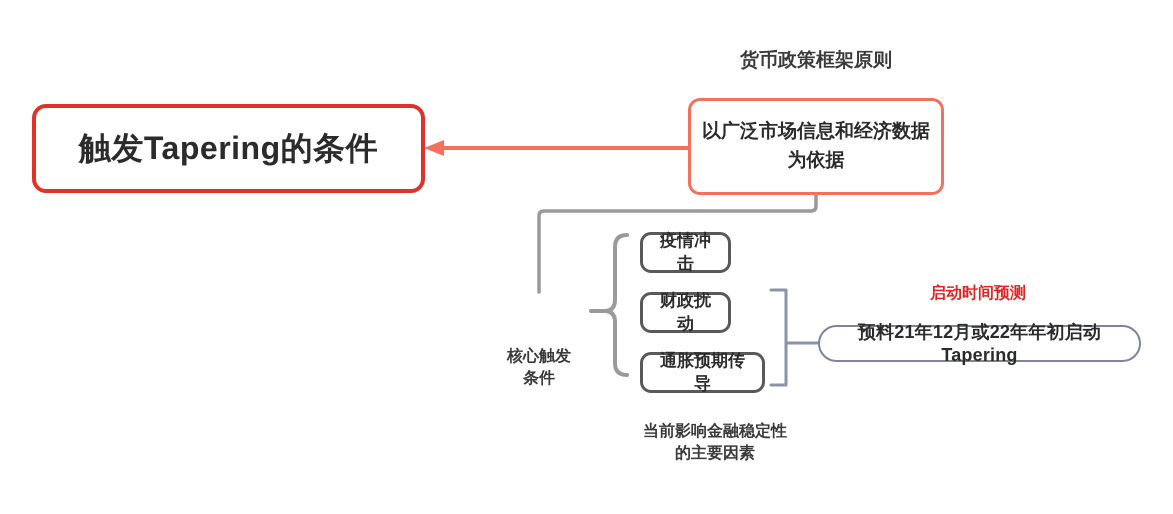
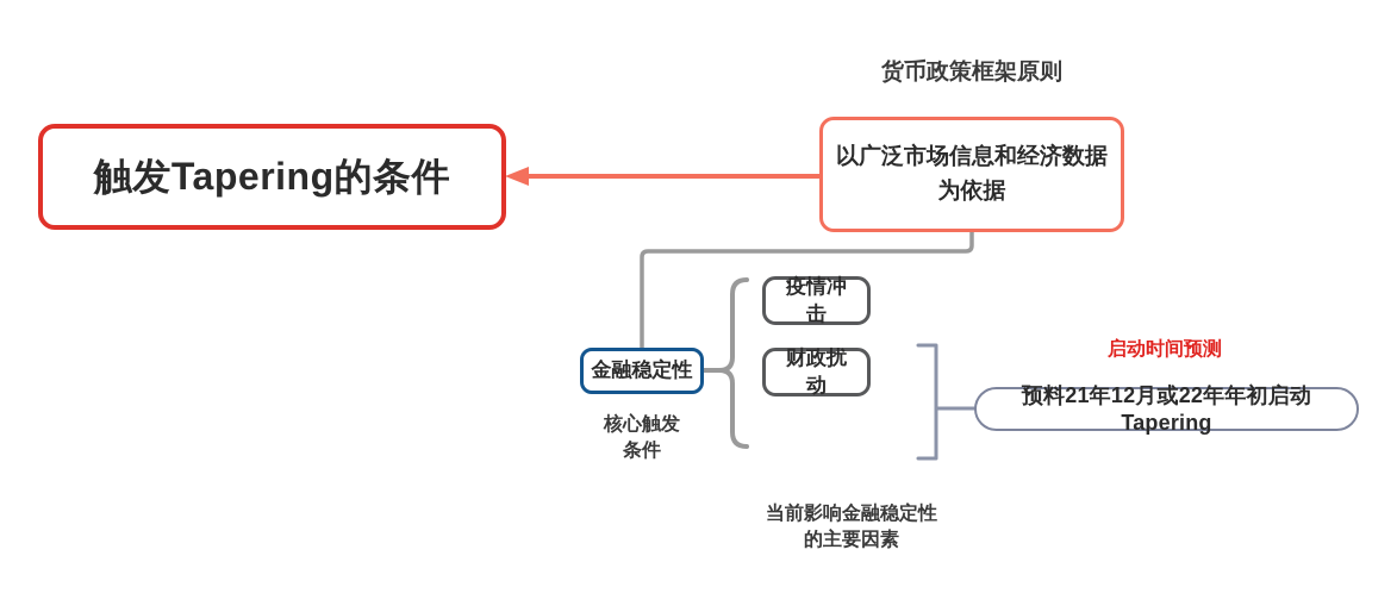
  触发Tapering的条件
  货币政策框架原则
  以广泛市场信息和经济数据为依据
+ 金融稳定性
  核心触发
  条件
  疫情冲击
  财政扰动
- 通胀预期传导
  当前影响金融稳定性
  的主要因素
  启动时间预测
  预料21年12月或22年年初启动Tapering
